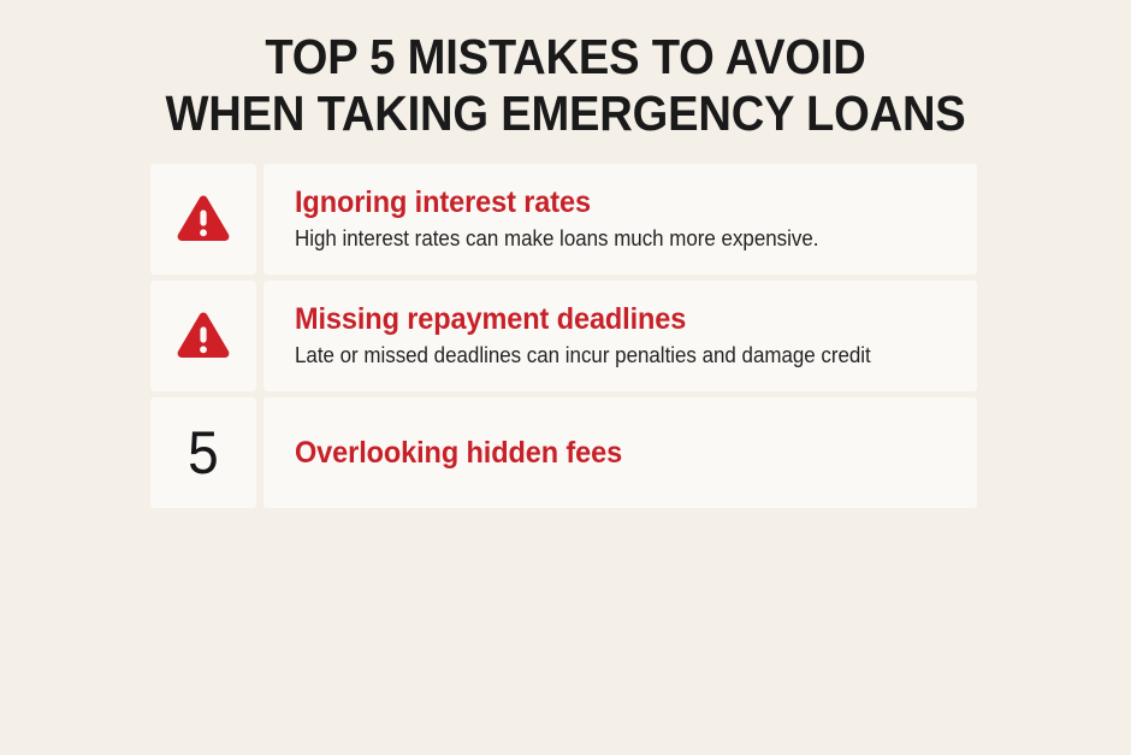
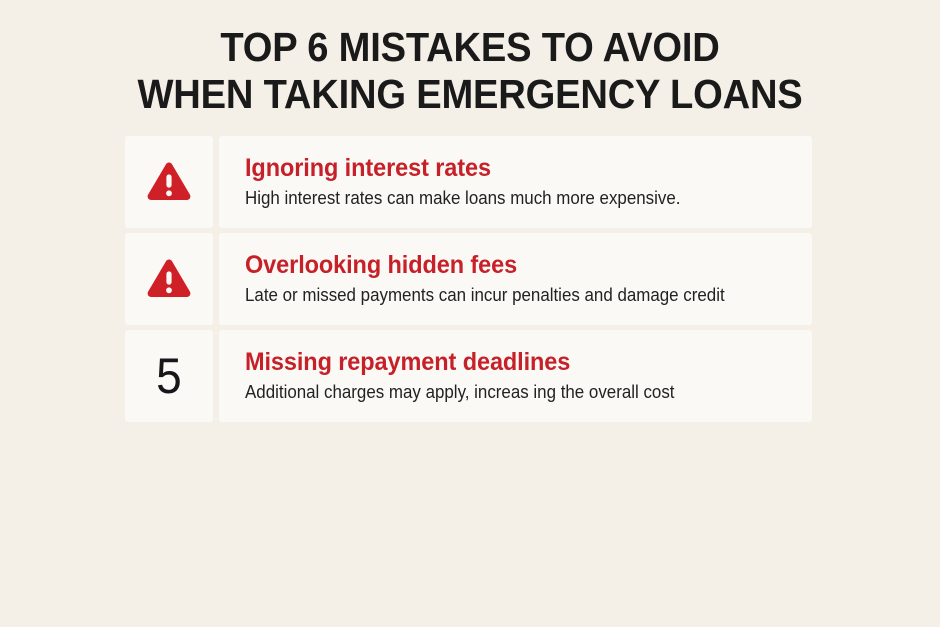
- TOP 5 MISTAKES TO AVOID
+ TOP 6 MISTAKES TO AVOID
  WHEN TAKING EMERGENCY LOANS
  Ignoring interest rates
  High interest rates can make loans much more expensive.
- Missing repayment deadlines
+ Overlooking hidden fees
- Late or missed deadlines can incur penalties and damage credit
+ Late or missed payments can incur penalties and damage credit
  5
- Overlooking hidden fees
+ Missing repayment deadlines
+ Additional charges may apply, increas ing the overall cost
